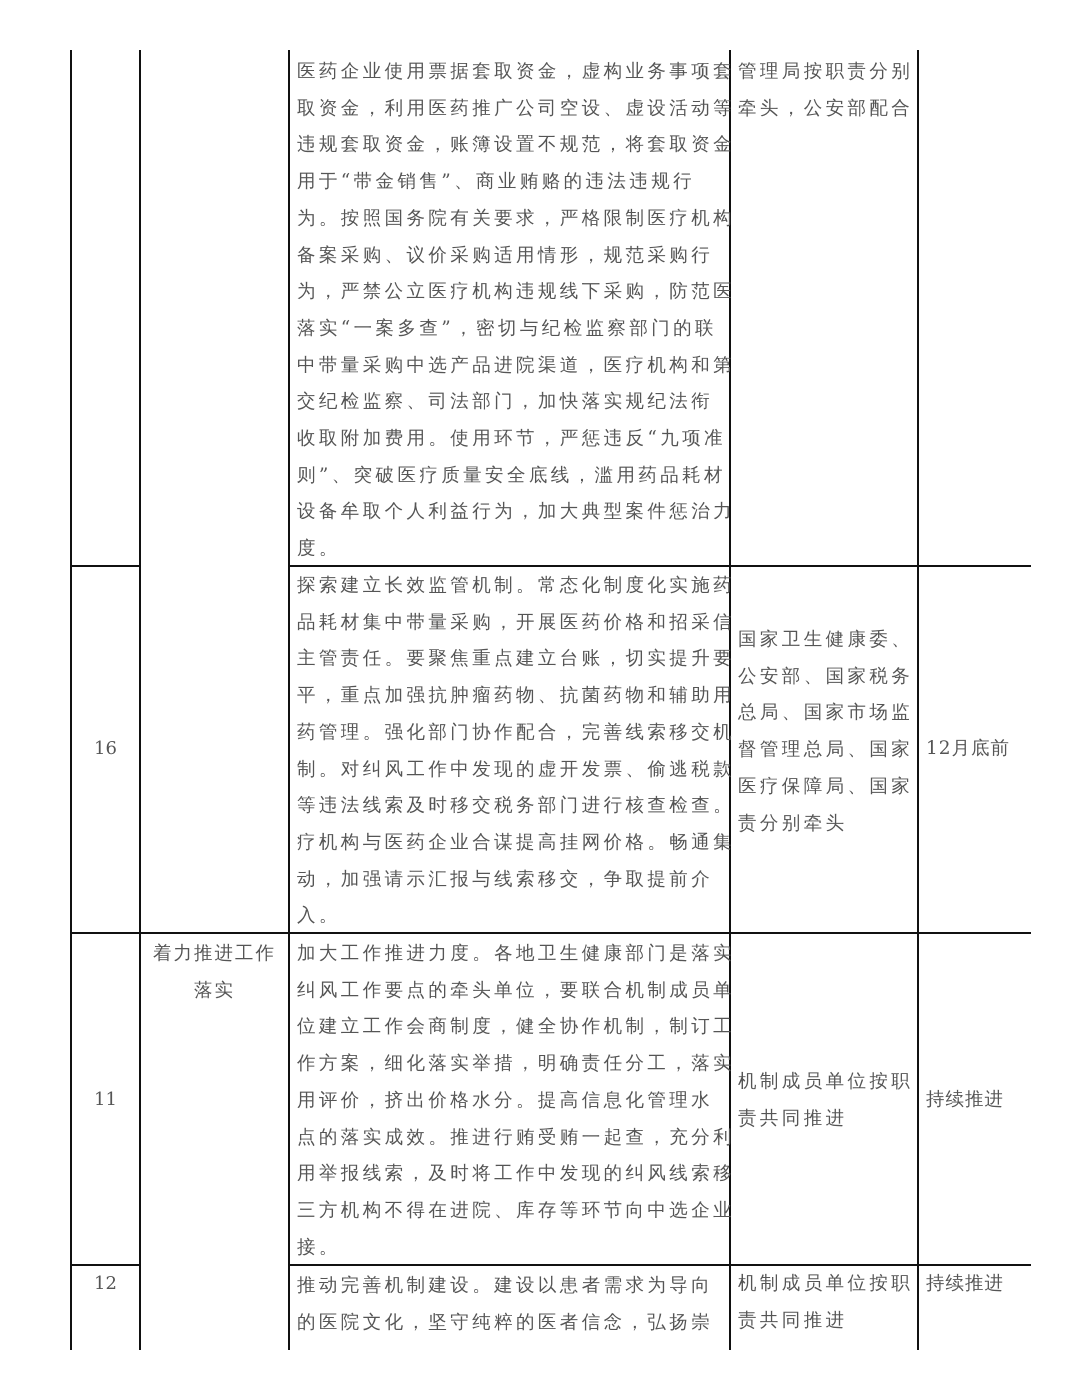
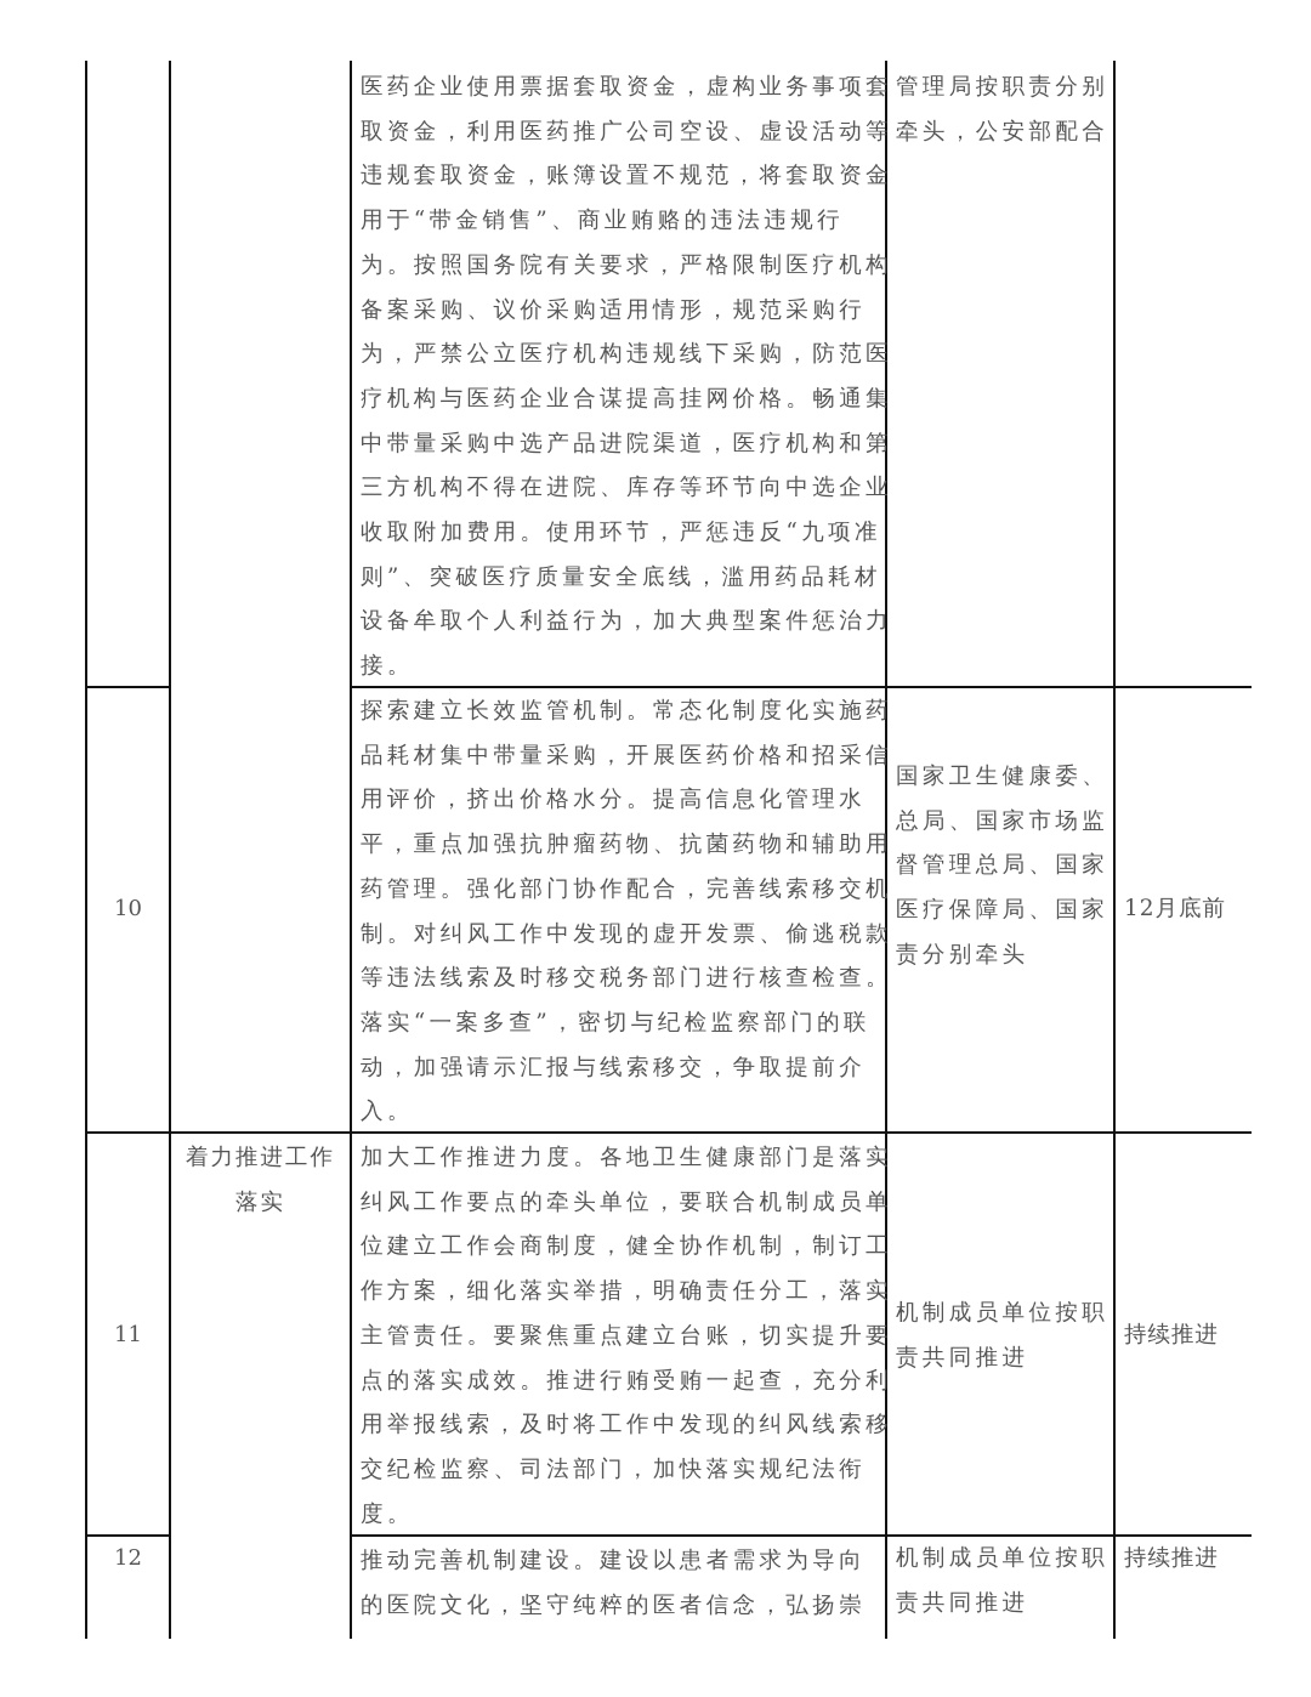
  医药企业使用票据套取资金，虚构业务事项套
  取资金，利用医药推广公司空设、虚设活动等
  违规套取资金，账簿设置不规范，将套取资金
  用于“带金销售”、商业贿赂的违法违规行
  为。按照国务院有关要求，严格限制医疗机构
  备案采购、议价采购适用情形，规范采购行
  为，严禁公立医疗机构违规线下采购，防范医
- 落实“一案多查”，密切与纪检监察部门的联
+ 疗机构与医药企业合谋提高挂网价格。畅通集
  中带量采购中选产品进院渠道，医疗机构和第
- 交纪检监察、司法部门，加快落实规纪法衔
+ 三方机构不得在进院、库存等环节向中选企业
  收取附加费用。使用环节，严惩违反“九项准
  则”、突破医疗质量安全底线，滥用药品耗材
  设备牟取个人利益行为，加大典型案件惩治力
- 度。
+ 接。
  管理局按职责分别
  牵头，公安部配合
- 16
+ 10
  探索建立长效监管机制。常态化制度化实施药
  品耗材集中带量采购，开展医药价格和招采信
- 主管责任。要聚焦重点建立台账，切实提升要
+ 用评价，挤出价格水分。提高信息化管理水
  平，重点加强抗肿瘤药物、抗菌药物和辅助用
  药管理。强化部门协作配合，完善线索移交机
  制。对纠风工作中发现的虚开发票、偷逃税款
  等违法线索及时移交税务部门进行核查检查。
- 疗机构与医药企业合谋提高挂网价格。畅通集
+ 落实“一案多查”，密切与纪检监察部门的联
  动，加强请示汇报与线索移交，争取提前介
  入。
  国家卫生健康委、
- 公安部、国家税务
  总局、国家市场监
  督管理总局、国家
  医疗保障局、国家
  责分别牵头
  12月底前
  11
  着力推进工作
  落实
  加大工作推进力度。各地卫生健康部门是落实
  纠风工作要点的牵头单位，要联合机制成员单
  位建立工作会商制度，健全协作机制，制订工
  作方案，细化落实举措，明确责任分工，落实
- 用评价，挤出价格水分。提高信息化管理水
+ 主管责任。要聚焦重点建立台账，切实提升要
  点的落实成效。推进行贿受贿一起查，充分利
  用举报线索，及时将工作中发现的纠风线索移
- 三方机构不得在进院、库存等环节向中选企业
+ 交纪检监察、司法部门，加快落实规纪法衔
- 接。
+ 度。
  机制成员单位按职
  责共同推进
  持续推进
  12
  推动完善机制建设。建设以患者需求为导向
  的医院文化，坚守纯粹的医者信念，弘扬崇
  机制成员单位按职
  责共同推进
  持续推进
